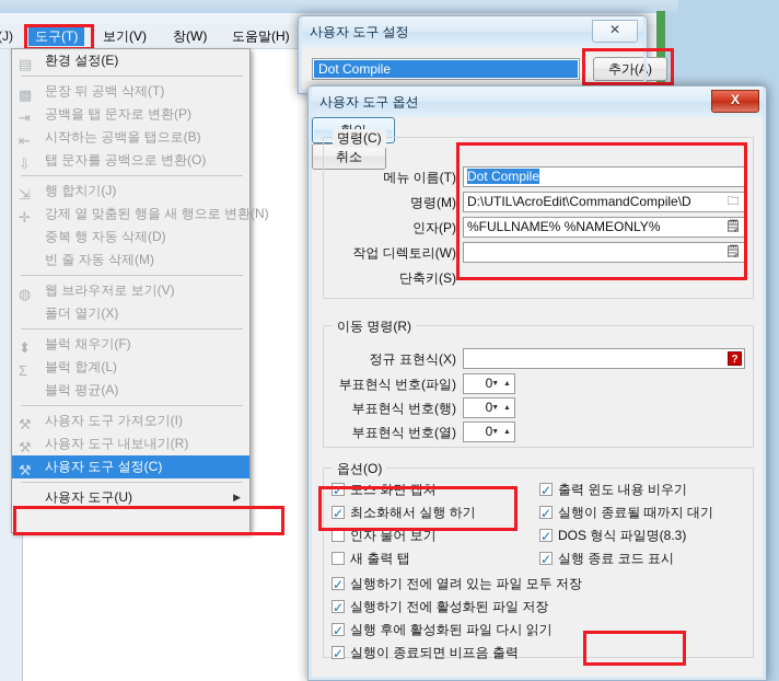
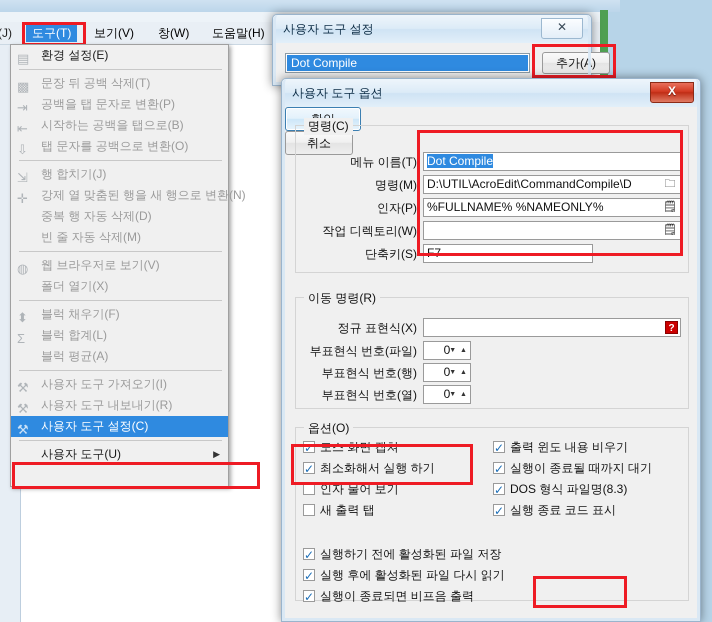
  (J)
  도구(T)
  보기(V)
  창(W)
  도움말(H)
  ▤
  환경 설정(E)
  ▩
  문장 뒤 공백 삭제(T)
  ⇥
  공백을 탭 문자로 변환(P)
  ⇤
  시작하는 공백을 탭으로(B)
  ⇩
  탭 문자를 공백으로 변환(O)
  ⇲
  행 합치기(J)
  ✛
  강제 열 맞춤된 행을 새 행으로 변환(N)
  중복 행 자동 삭제(D)
  빈 줄 자동 삭제(M)
  ◍
  웹 브라우저로 보기(V)
  폴더 열기(X)
  ⬍
  블럭 채우기(F)
  Σ
  블럭 합계(L)
  블럭 평균(A)
  ⚒
  사용자 도구 가져오기(I)
  ⚒
  사용자 도구 내보내기(R)
  ⚒
  사용자 도구 설정(C)
  사용자 도구(U)
  ▶
  사용자 도구 설정
  ✕
  Dot Compile
  추가(A)
  사용자 도구 옵션
  X
  명령(C)
  메뉴 이름(T)
  Dot Compile
  명령(M)
  D:\UTIL\AcroEdit\CommandCompile\D
  🗀
  인자(P)
  %FULLNAME% %NAMEONLY%
  🗒
  작업 디렉토리(W)
  🗒
  단축키(S)
+ F7
  이동 명령(R)
  정규 표현식(X)
  ?
  부표현식 번호(파일)
  0
  부표현식 번호(행)
  0
  부표현식 번호(열)
  0
  옵션(O)
  도스 화면 캡쳐
  최소화해서 실행 하기
  인자 물어 보기
  새 출력 탭
  출력 윈도 내용 비우기
  실행이 종료될 때까지 대기
  DOS 형식 파일명(8.3)
  실행 종료 코드 표시
- 실행하기 전에 열려 있는 파일 모두 저장
  실행하기 전에 활성화된 파일 저장
  실행 후에 활성화된 파일 다시 읽기
  실행이 종료되면 비프음 출력
  취소
